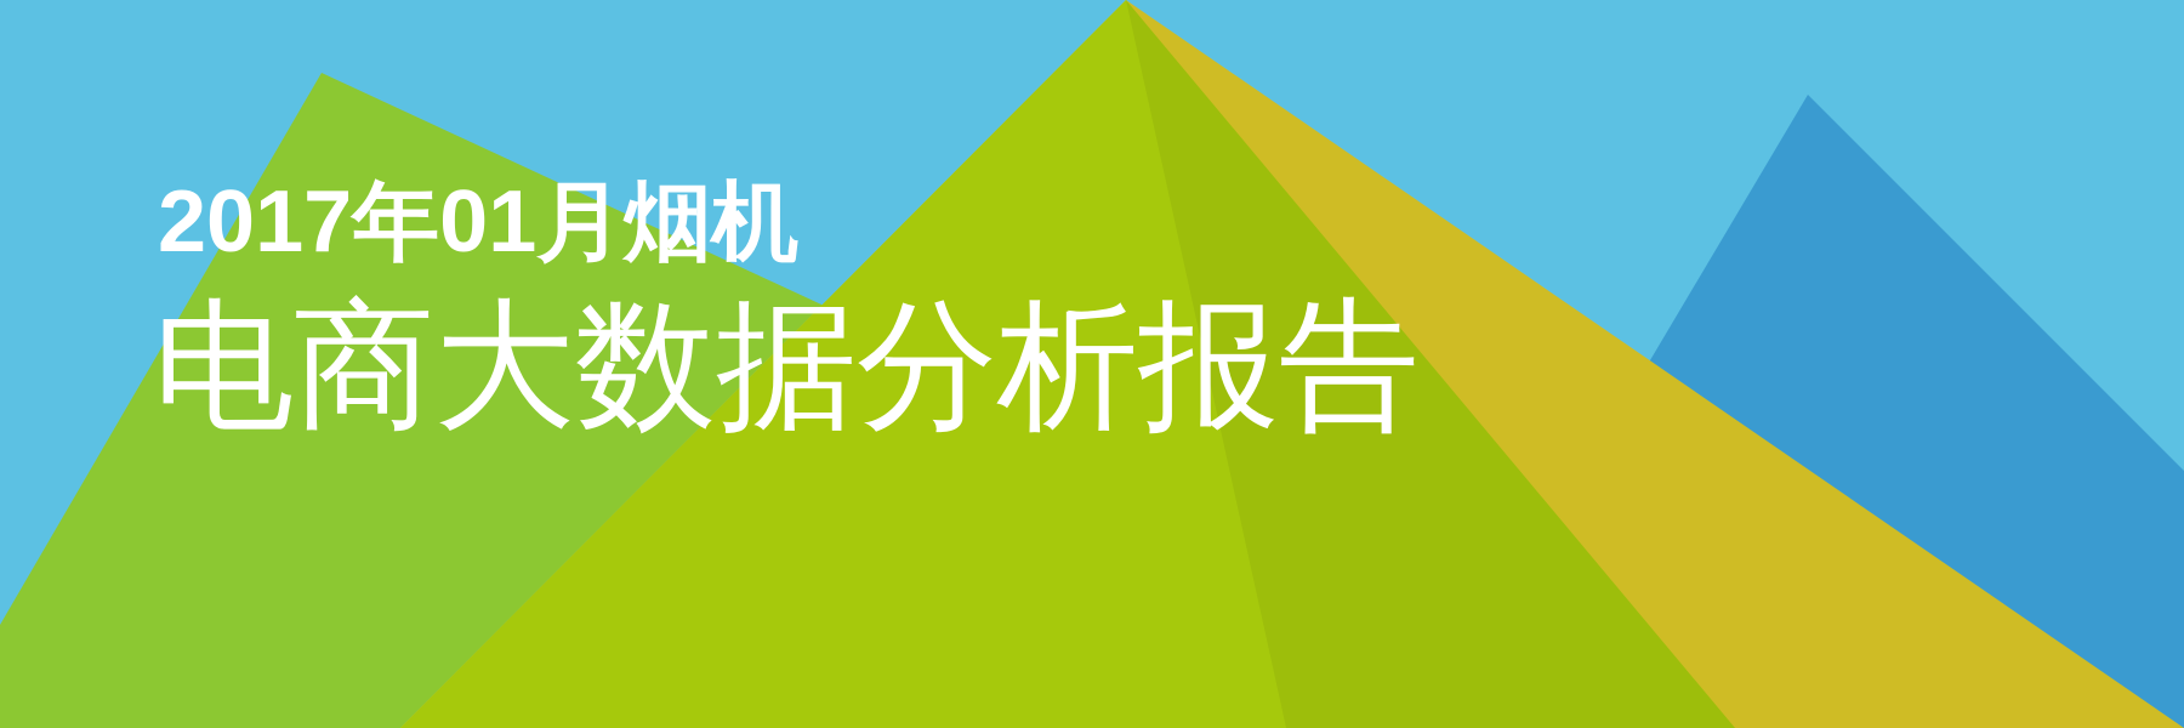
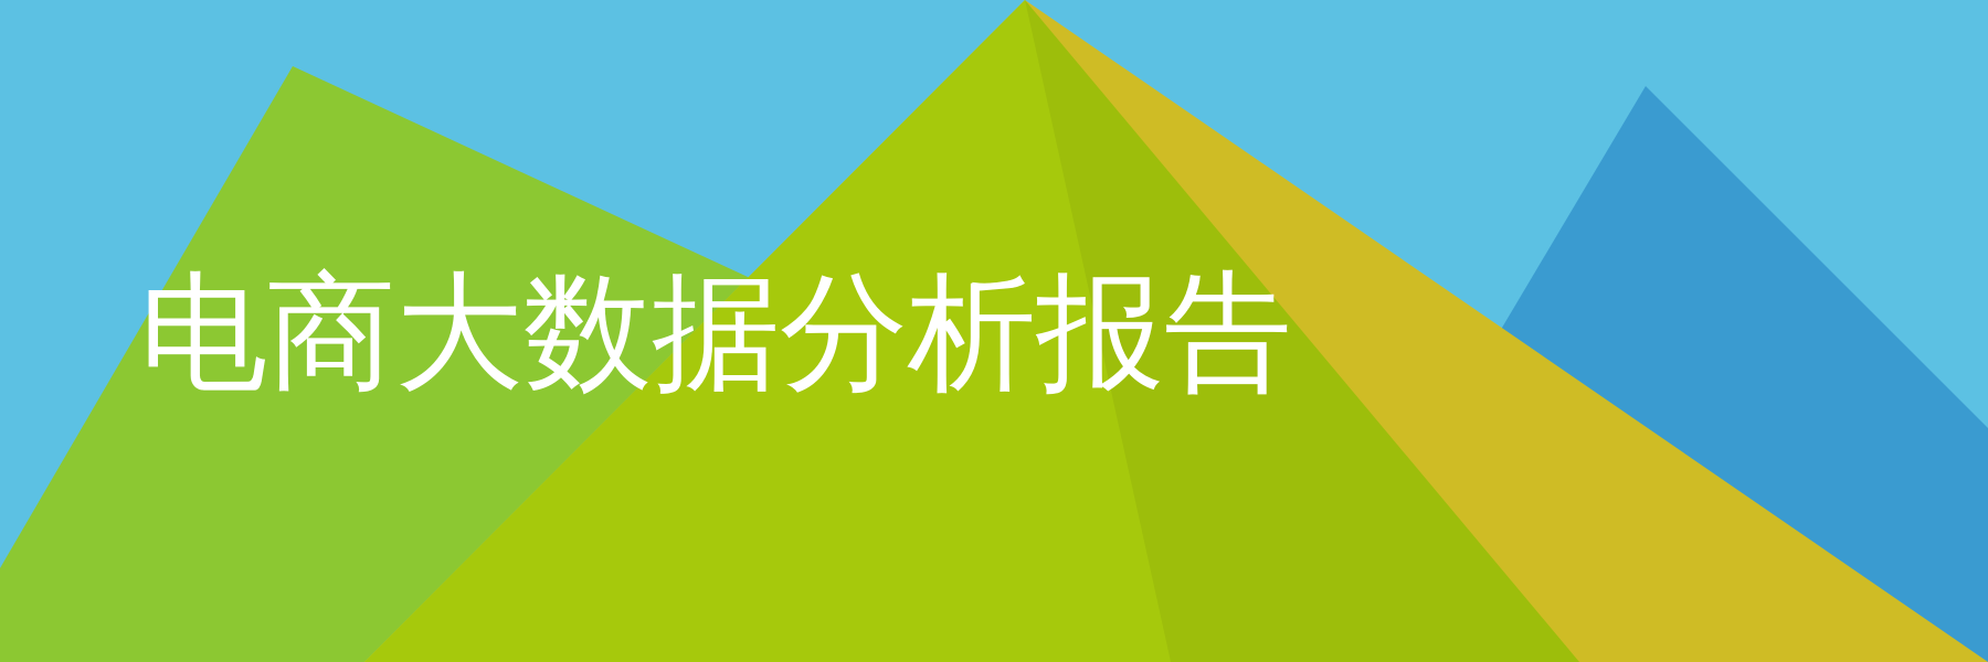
- 2017年01月烟机
  电商大数据分析报告
